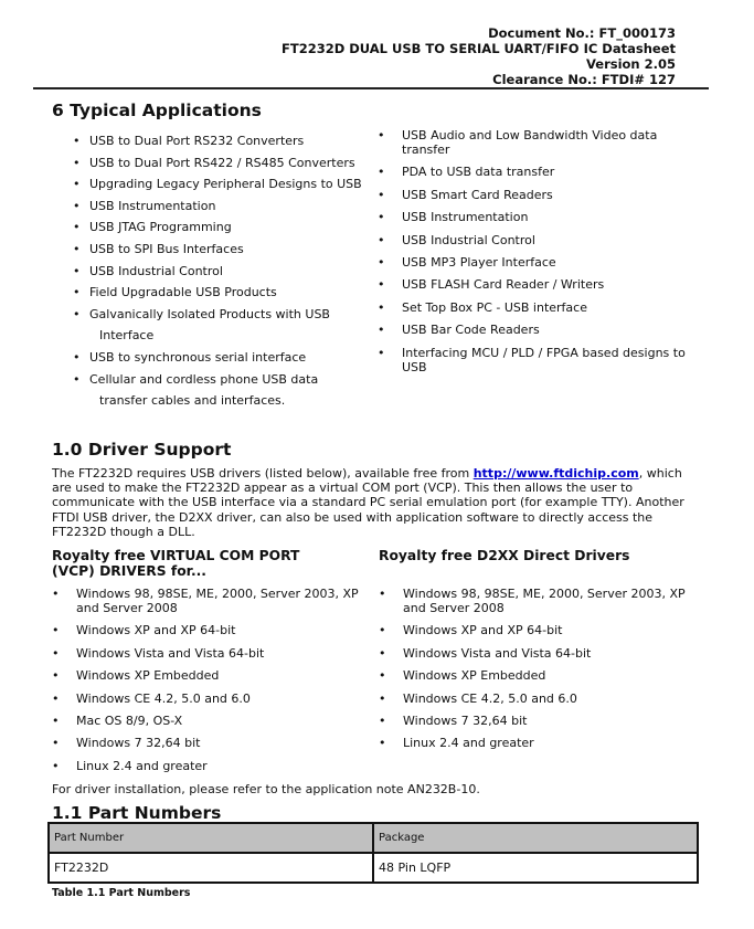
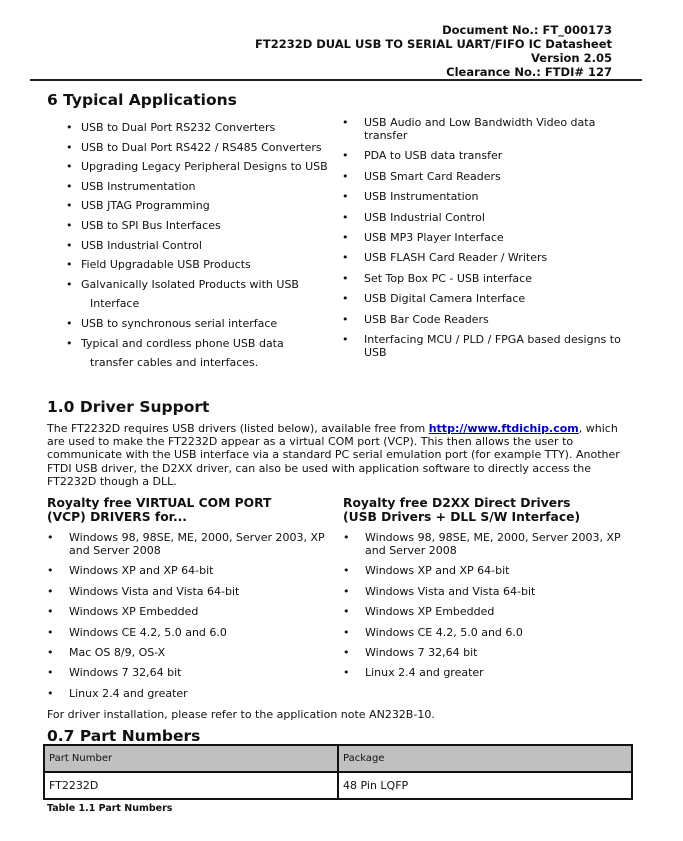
  Document No.: FT_000173
  FT2232D DUAL USB TO SERIAL UART/FIFO IC Datasheet
  Version 2.05
  Clearance No.: FTDI# 127
  6 Typical Applications
  USB to Dual Port RS232 Converters
  USB to Dual Port RS422 / RS485 Converters
  Upgrading Legacy Peripheral Designs to USB
  USB Instrumentation
  USB JTAG Programming
  USB to SPI Bus Interfaces
  USB Industrial Control
  Field Upgradable USB Products
  Galvanically Isolated Products with USB
  Interface
  USB to synchronous serial interface
- Cellular and cordless phone USB data
+ Typical and cordless phone USB data
  transfer cables and interfaces.
  USB Audio and Low Bandwidth Video data transfer
  PDA to USB data transfer
  USB Smart Card Readers
  USB Instrumentation
  USB Industrial Control
  USB MP3 Player Interface
  USB FLASH Card Reader / Writers
  Set Top Box PC - USB interface
+ USB Digital Camera Interface
  USB Bar Code Readers
  Interfacing MCU / PLD / FPGA based designs to USB
  1.0 Driver Support
  The FT2232D requires USB drivers (listed below), available free from http://www.ftdichip.com, which are used to make the FT2232D appear as a virtual COM port (VCP). This then allows the user to communicate with the USB interface via a standard PC serial emulation port (for example TTY). Another FTDI USB driver, the D2XX driver, can also be used with application software to directly access the FT2232D though a DLL.
  Royalty free VIRTUAL COM PORT
  (VCP) DRIVERS for...
  Windows 98, 98SE, ME, 2000, Server 2003, XP and Server 2008
  Windows XP and XP 64-bit
  Windows Vista and Vista 64-bit
  Windows XP Embedded
  Windows CE 4.2, 5.0 and 6.0
  Mac OS 8/9, OS-X
  Windows 7 32,64 bit
  Linux 2.4 and greater
  Royalty free D2XX Direct Drivers
+ (USB Drivers + DLL S/W Interface)
  Windows 98, 98SE, ME, 2000, Server 2003, XP and Server 2008
  Windows XP and XP 64-bit
  Windows Vista and Vista 64-bit
  Windows XP Embedded
  Windows CE 4.2, 5.0 and 6.0
  Windows 7 32,64 bit
  Linux 2.4 and greater
  For driver installation, please refer to the application note AN232B-10.
- 1.1 Part Numbers
+ 0.7 Part Numbers
  Part Number	Package
  FT2232D	48 Pin LQFP
  Table 1.1 Part Numbers
